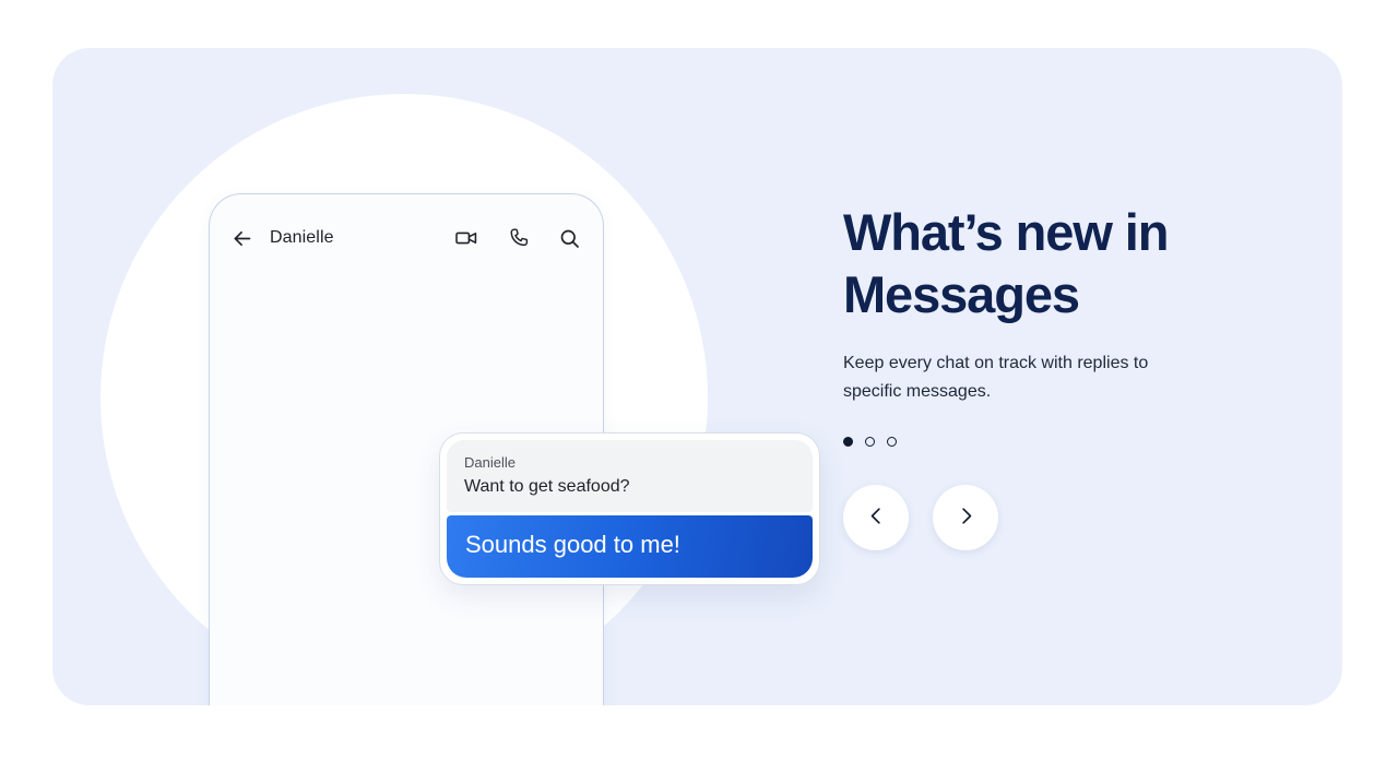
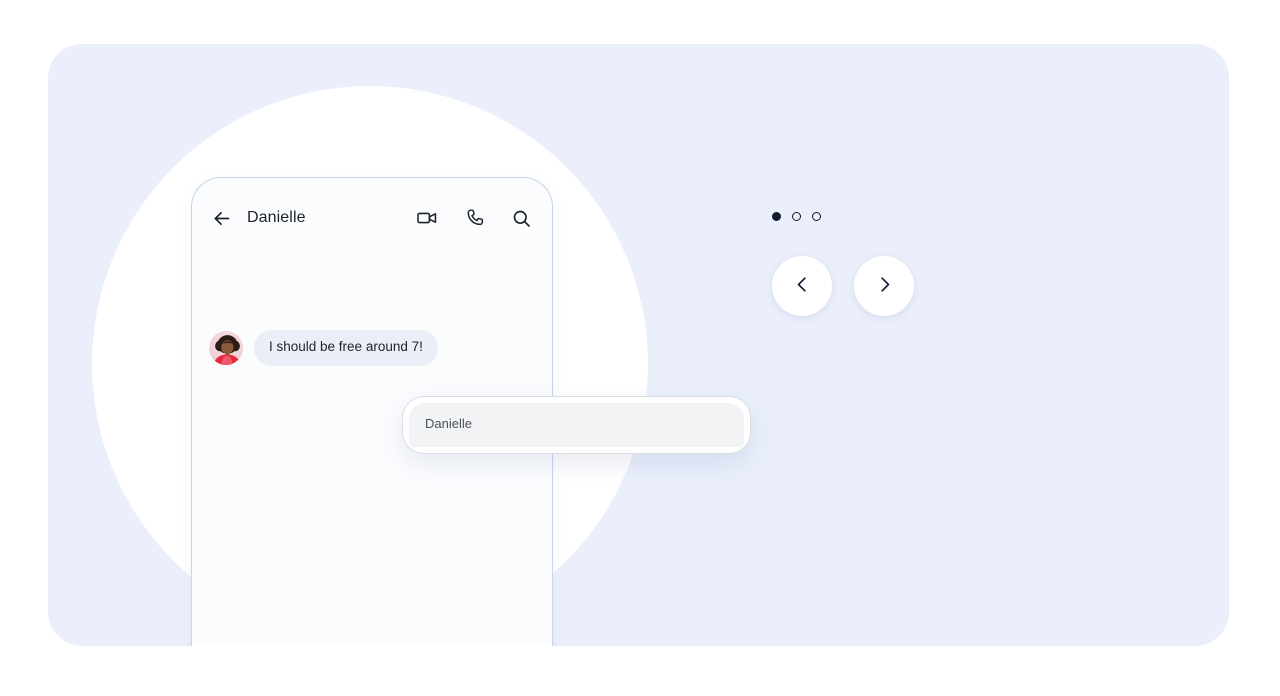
  Danielle
+ I should be free around 7!
  Danielle
- Want to get seafood?
- Sounds good to me!
- What’s new in Messages
- Keep every chat on track with replies to specific messages.
